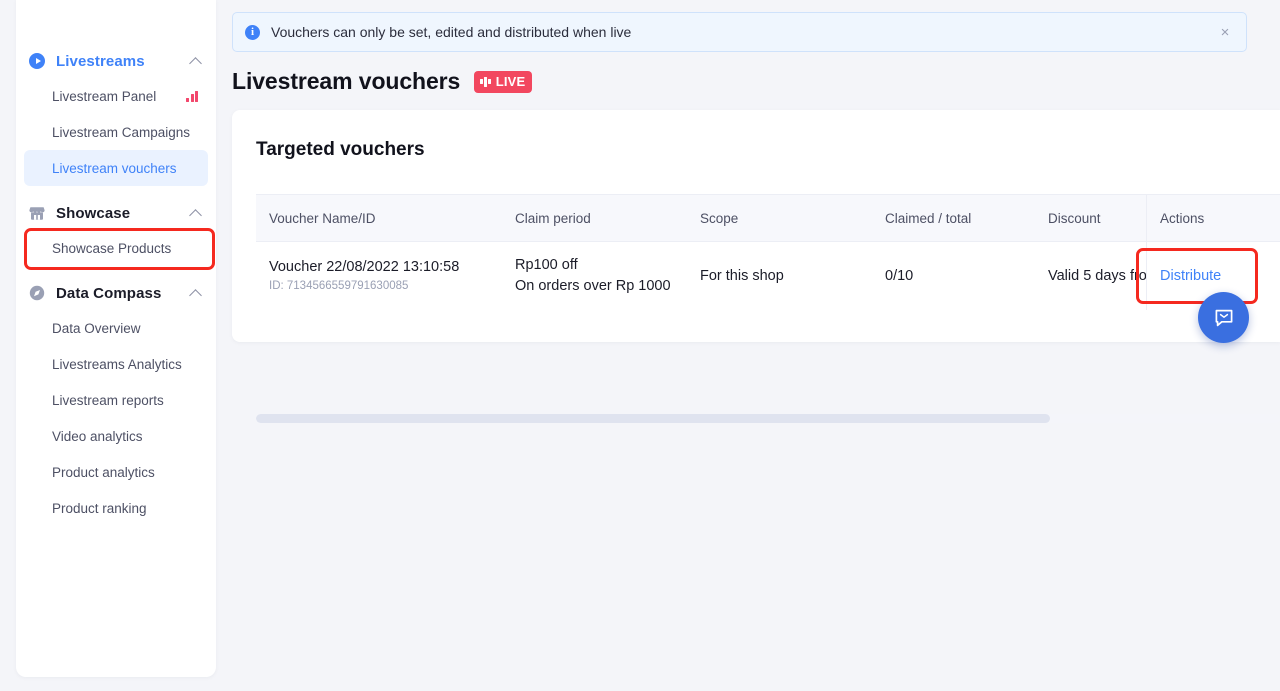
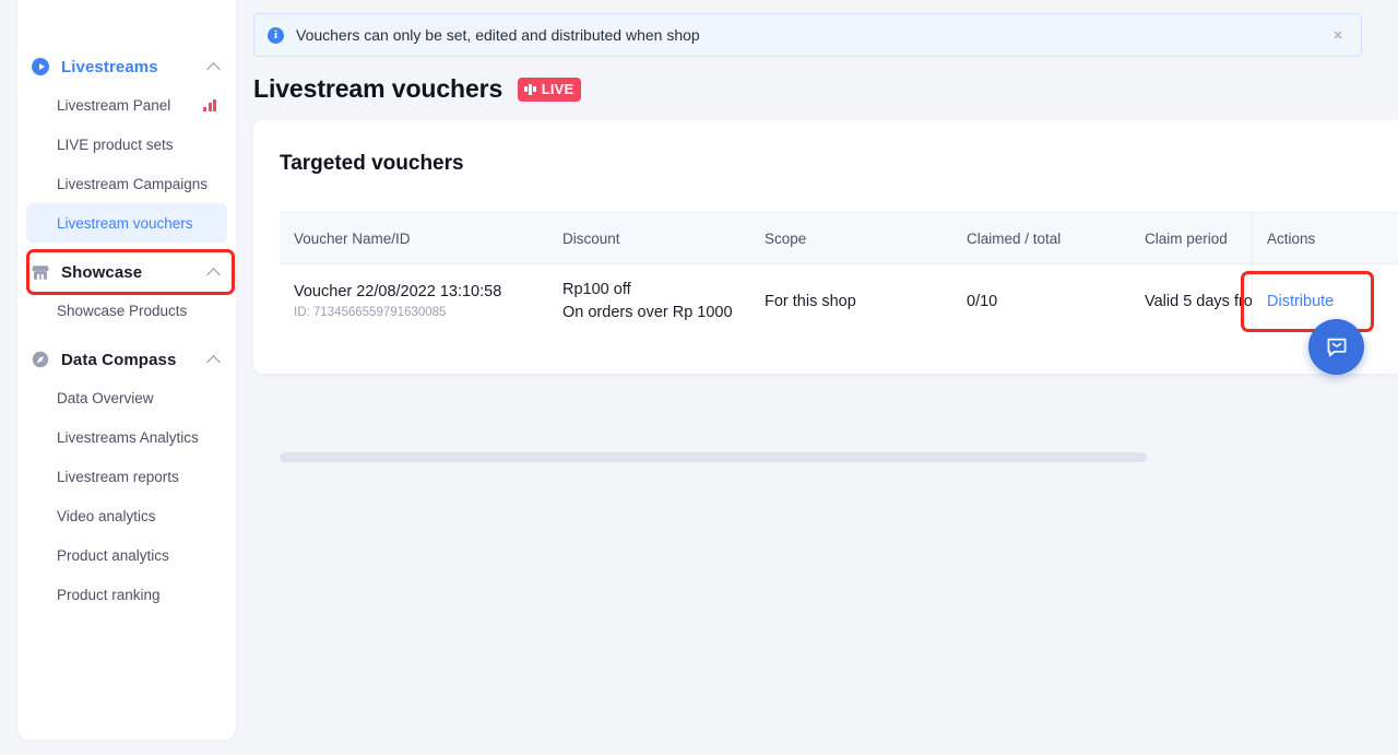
  Livestreams
  Livestream Panel
+ LIVE product sets
  Livestream Campaigns
  Livestream vouchers
  Showcase
  Showcase Products
  Data Compass
  Data Overview
  Livestreams Analytics
  Livestream reports
  Video analytics
  Product analytics
  Product ranking
  i
- Vouchers can only be set, edited and distributed when live
+ Vouchers can only be set, edited and distributed when shop
  ×
  Livestream vouchers
  LIVE
  Targeted vouchers
  Voucher Name/ID
- Claim period
+ Discount
  Scope
  Claimed / total
- Discount
+ Claim period
  Actions
  Voucher 22/08/2022 13:10:58
  ID: 7134566559791630085
  Rp100 off
  On orders over Rp 1000
  For this shop
  0/10
  Valid 5 days fro
  Distribute
